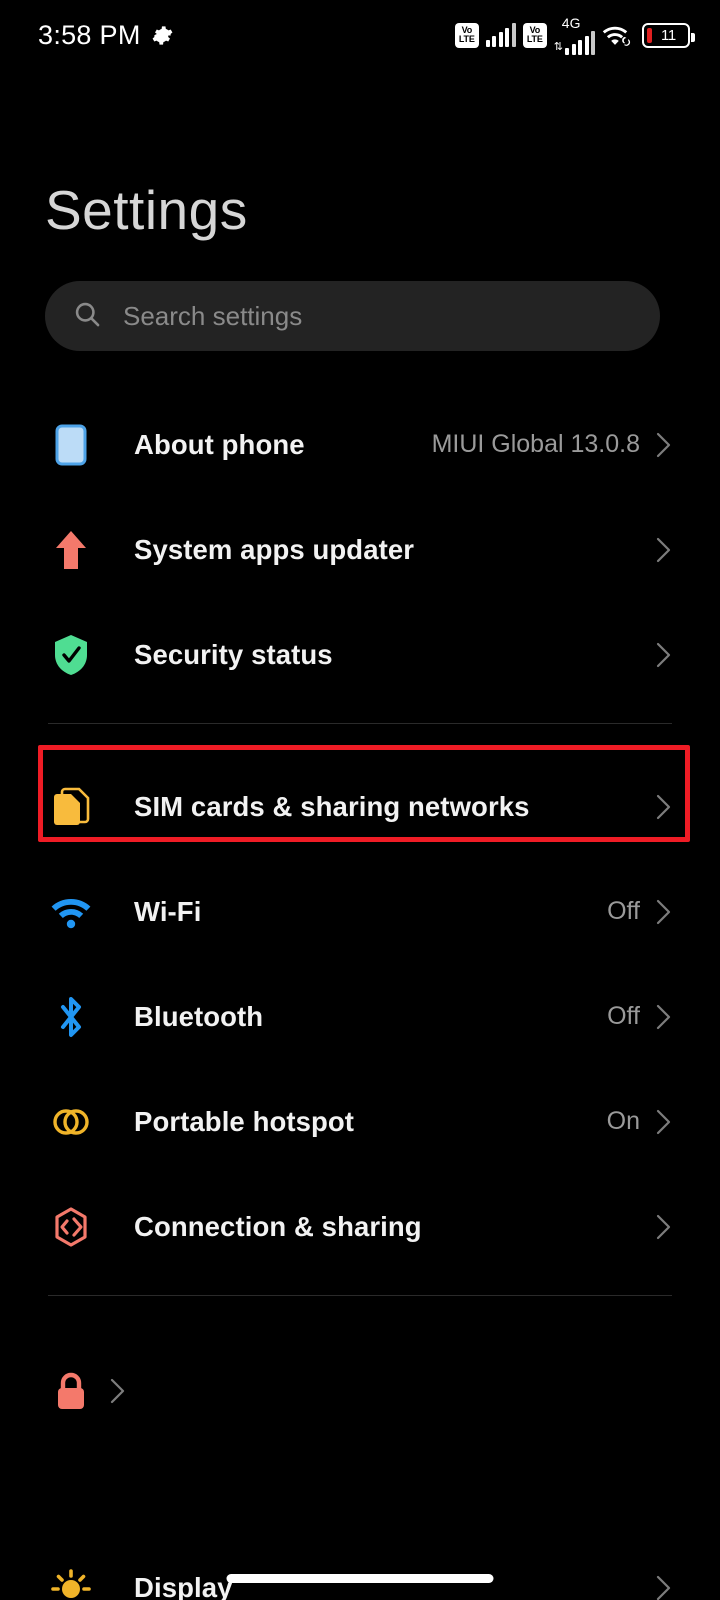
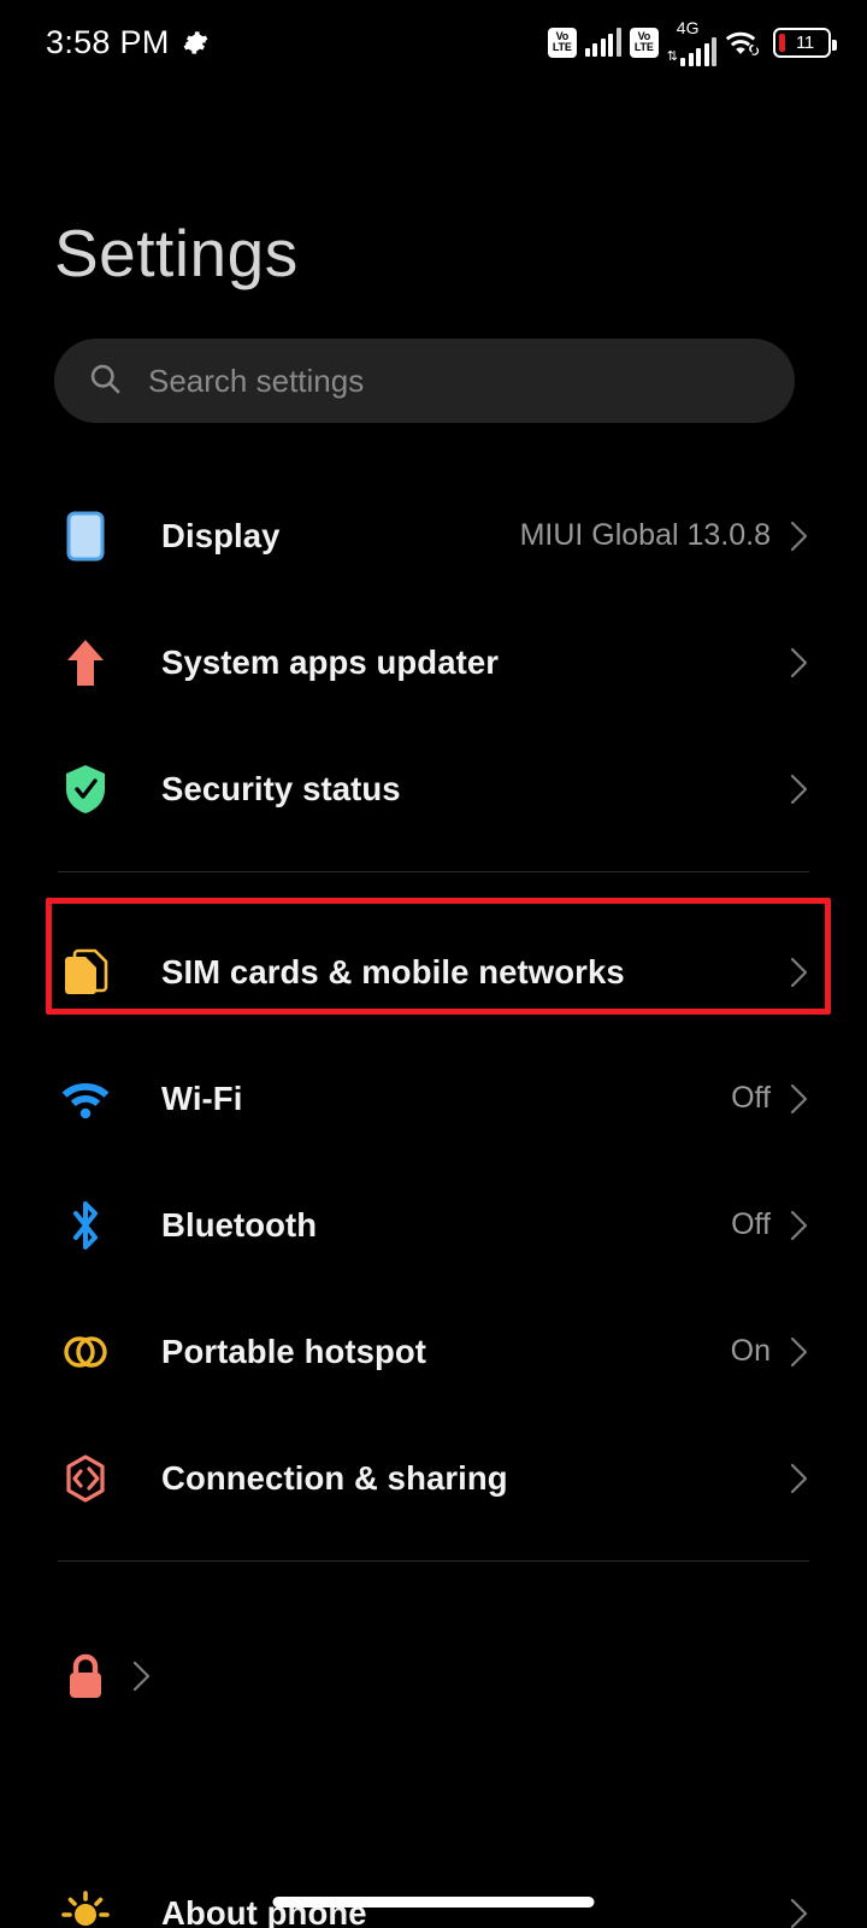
  3:58 PM
  Vo
  LTE
  Vo
  LTE
  4G
  ⇅
  11
  Settings
  Search settings
- About phone
+ Display
  MIUI Global 13.0.8
  System apps updater
  Security status
- SIM cards & sharing networks
+ SIM cards & mobile networks
  Wi-Fi
  Off
  Bluetooth
  Off
  Portable hotspot
  On
  Connection & sharing
- Display
+ About phone
